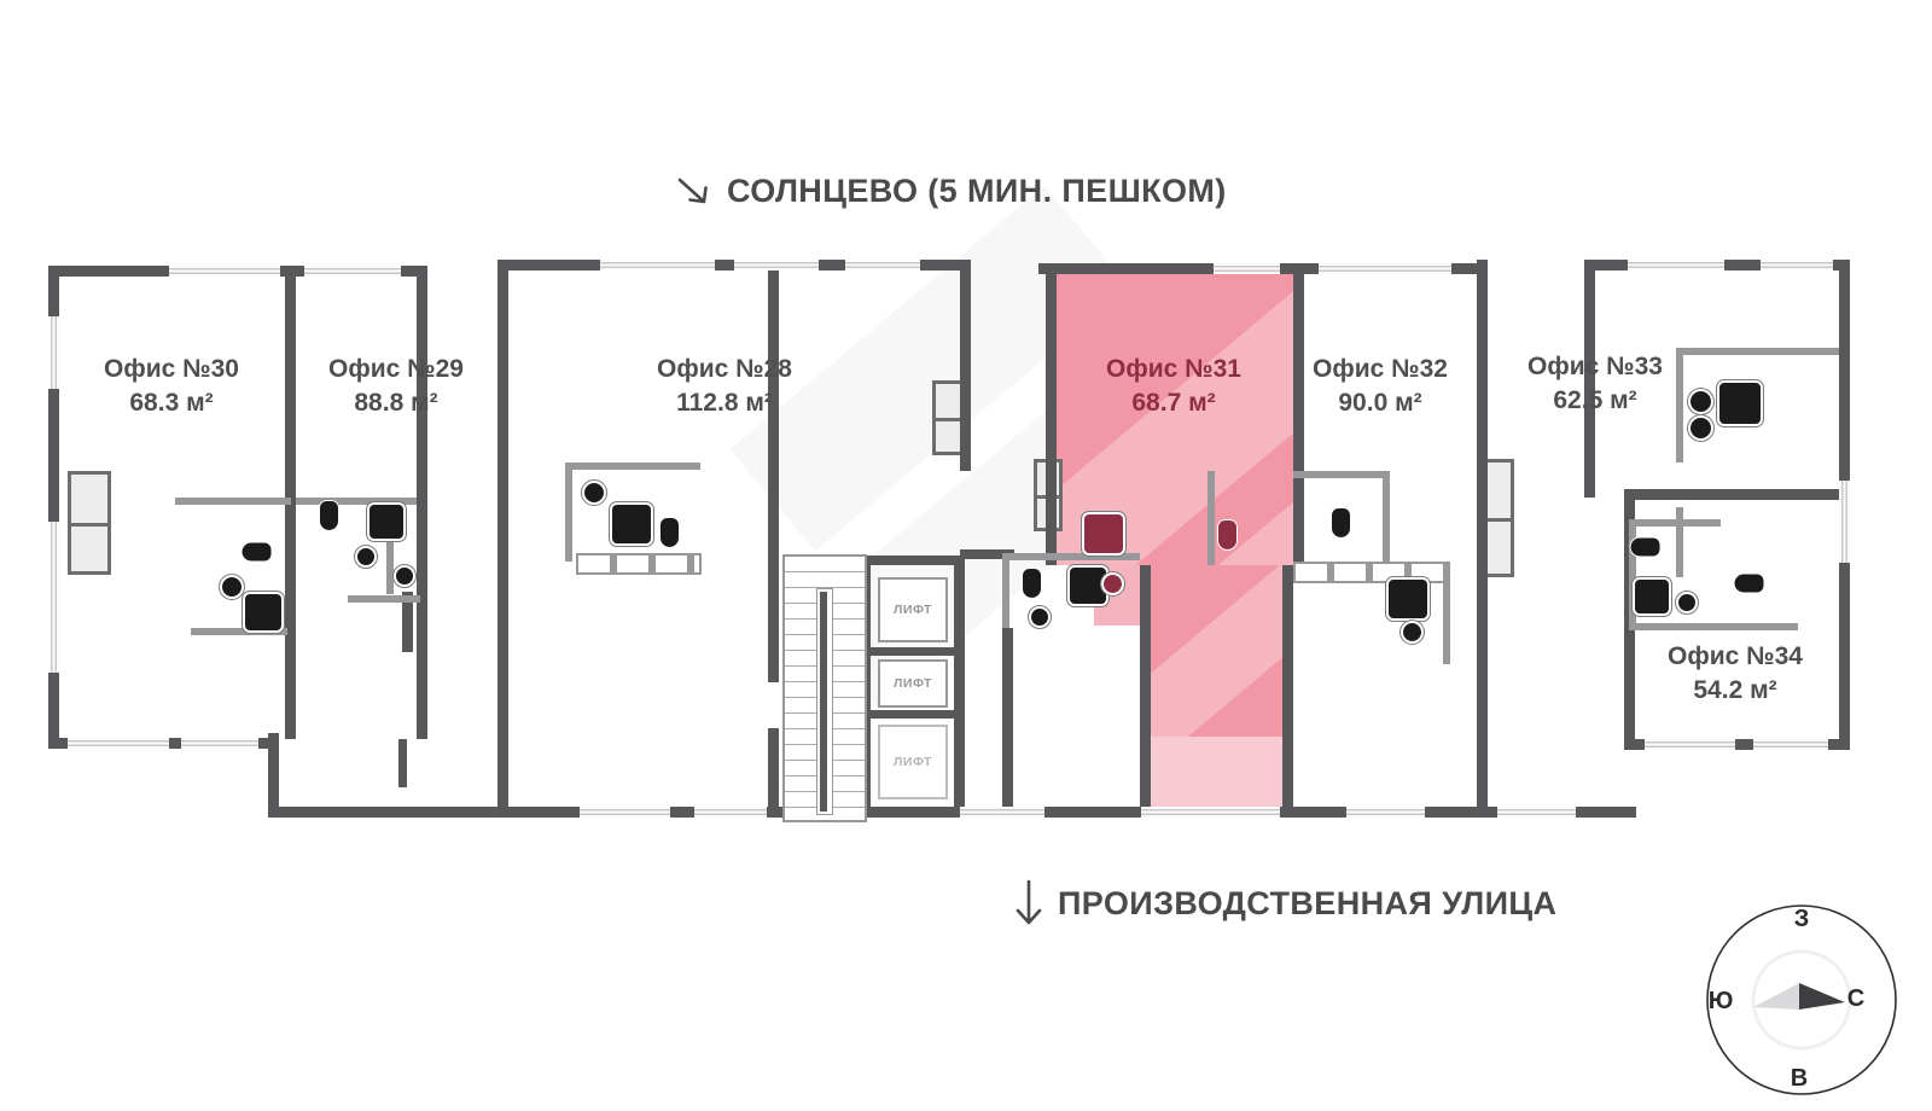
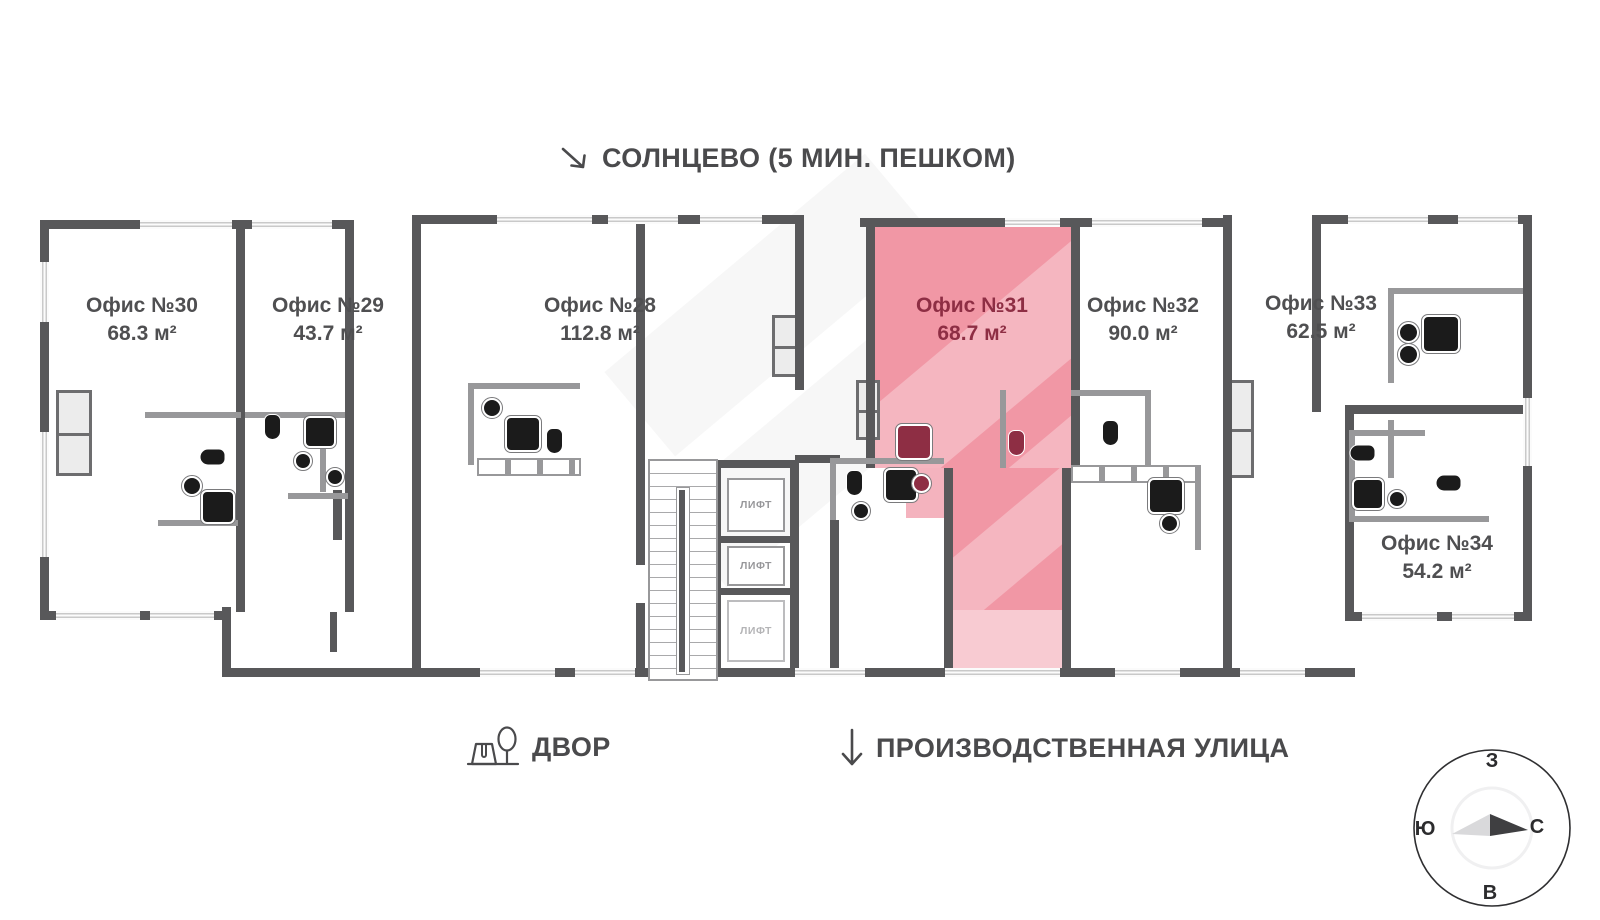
  СОЛНЦЕВО (5 МИН. ПЕШКОМ)
  ЛИФТ
  ЛИФТ
  ЛИФТ
  Офис №30
  68.3 м²
  Офис №29
- 88.8 м²
+ 43.7 м²
  Офис №28
  112.8 м²
  Офис №31
  68.7 м²
  Офис №32
  90.0 м²
  Офис №33
  62.5 м²
  Офис №34
  54.2 м²
+ ДВОР
  ПРОИЗВОДСТВЕННАЯ УЛИЦА
  З
  С
  Ю
  В
